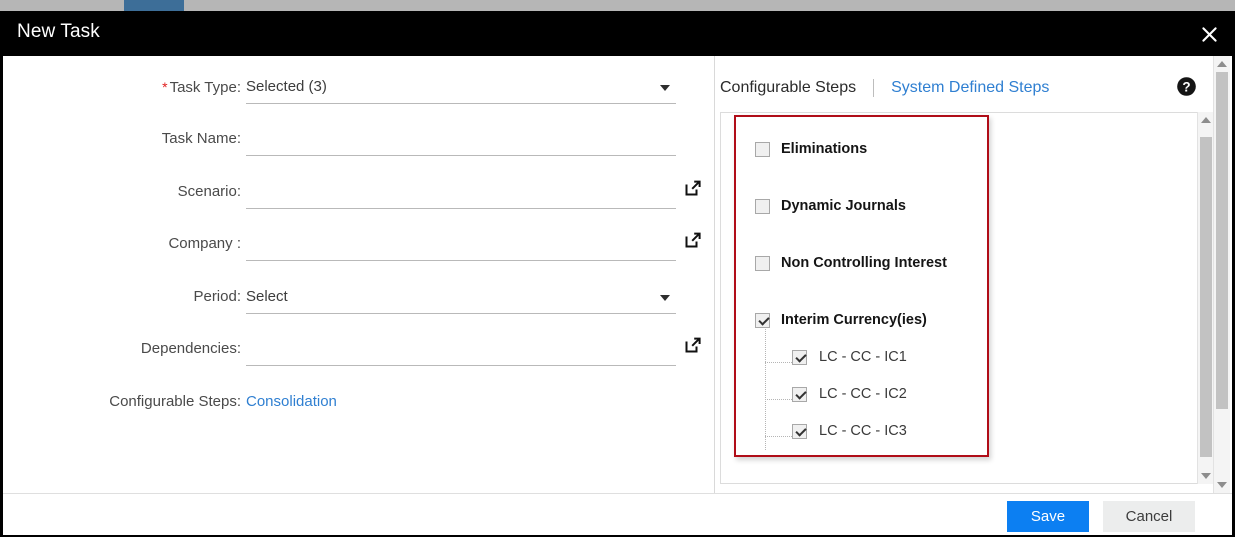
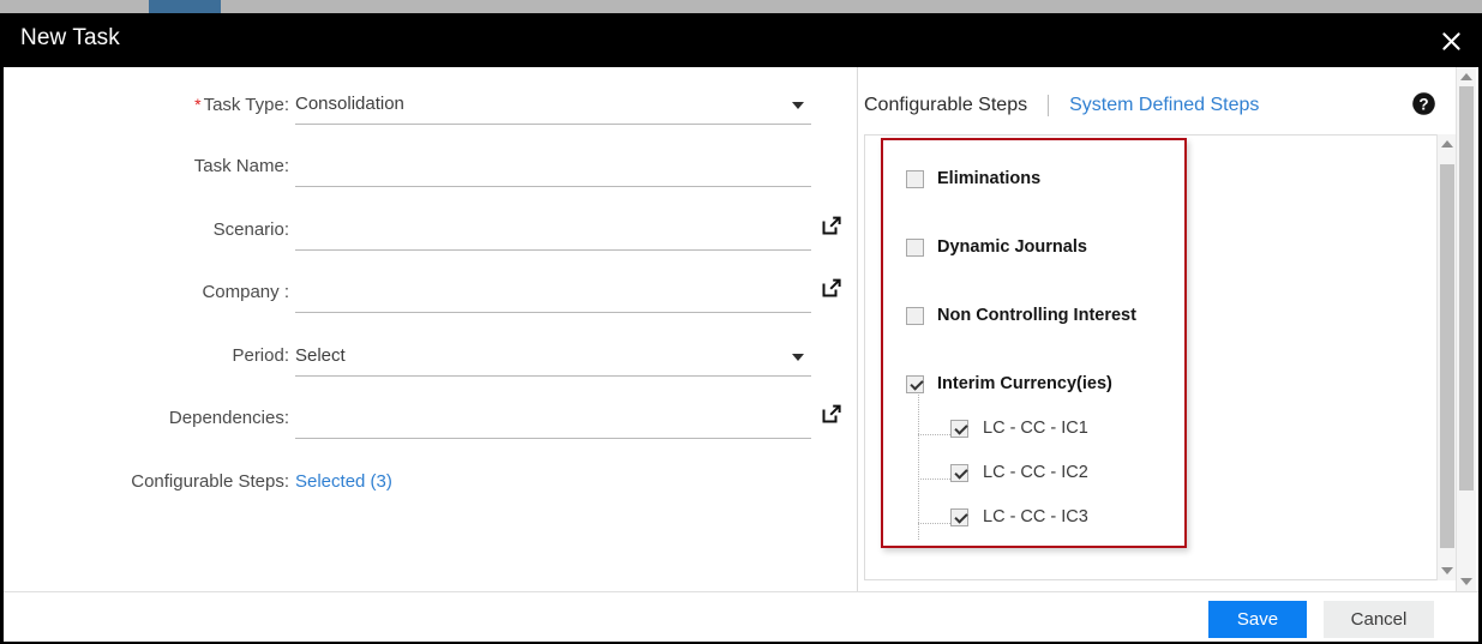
  New Task
  * Task Type:
- Selected (3)
+ Consolidation
  Task Name:
  Scenario:
  Company :
  Period:
  Select
  Dependencies:
  Configurable Steps:
- Consolidation
+ Selected (3)
  Configurable Steps
  System Defined Steps
  ?
  Eliminations
  Dynamic Journals
  Non Controlling Interest
  Interim Currency(ies)
  LC - CC - IC1
  LC - CC - IC2
  LC - CC - IC3
  Save
  Cancel
